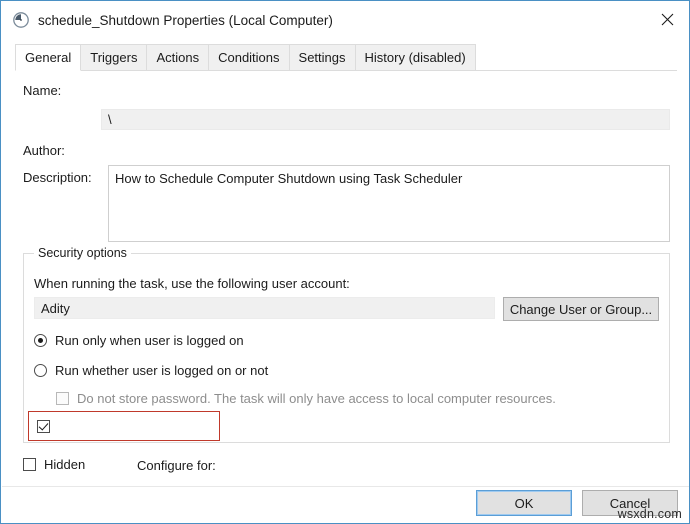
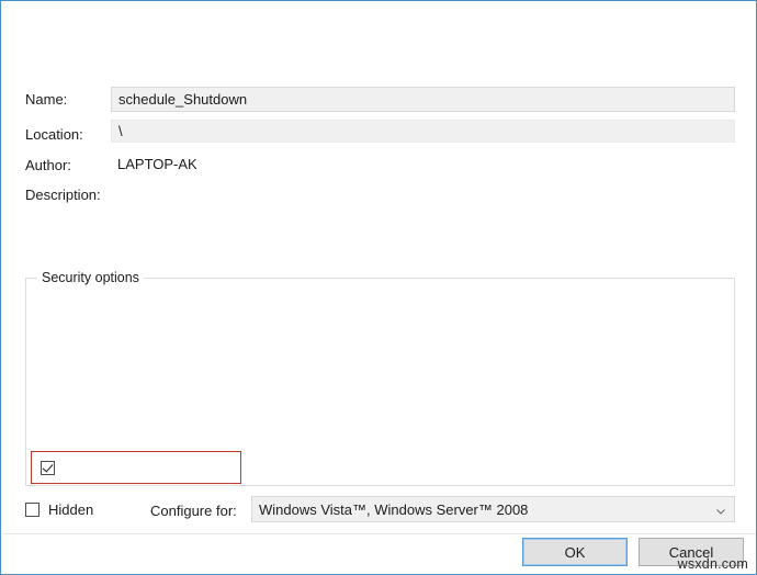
- schedule_Shutdown Properties (Local Computer)
- General
- Triggers
- Actions
- Conditions
- Settings
- History (disabled)
  Name:
+ schedule_Shutdown
+ Location:
  \
  Author:
+ LAPTOP-AK
  Description:
- How to Schedule Computer Shutdown using Task Scheduler
  Security options
- When running the task, use the following user account:
- Adity
- Change User or Group...
- Run only when user is logged on
- Run whether user is logged on or not
- Do not store password. The task will only have access to local computer resources.
  Hidden
  Configure for:
+ Windows Vista™, Windows Server™ 2008
  OK
  Cancel
  wsxdn.com
